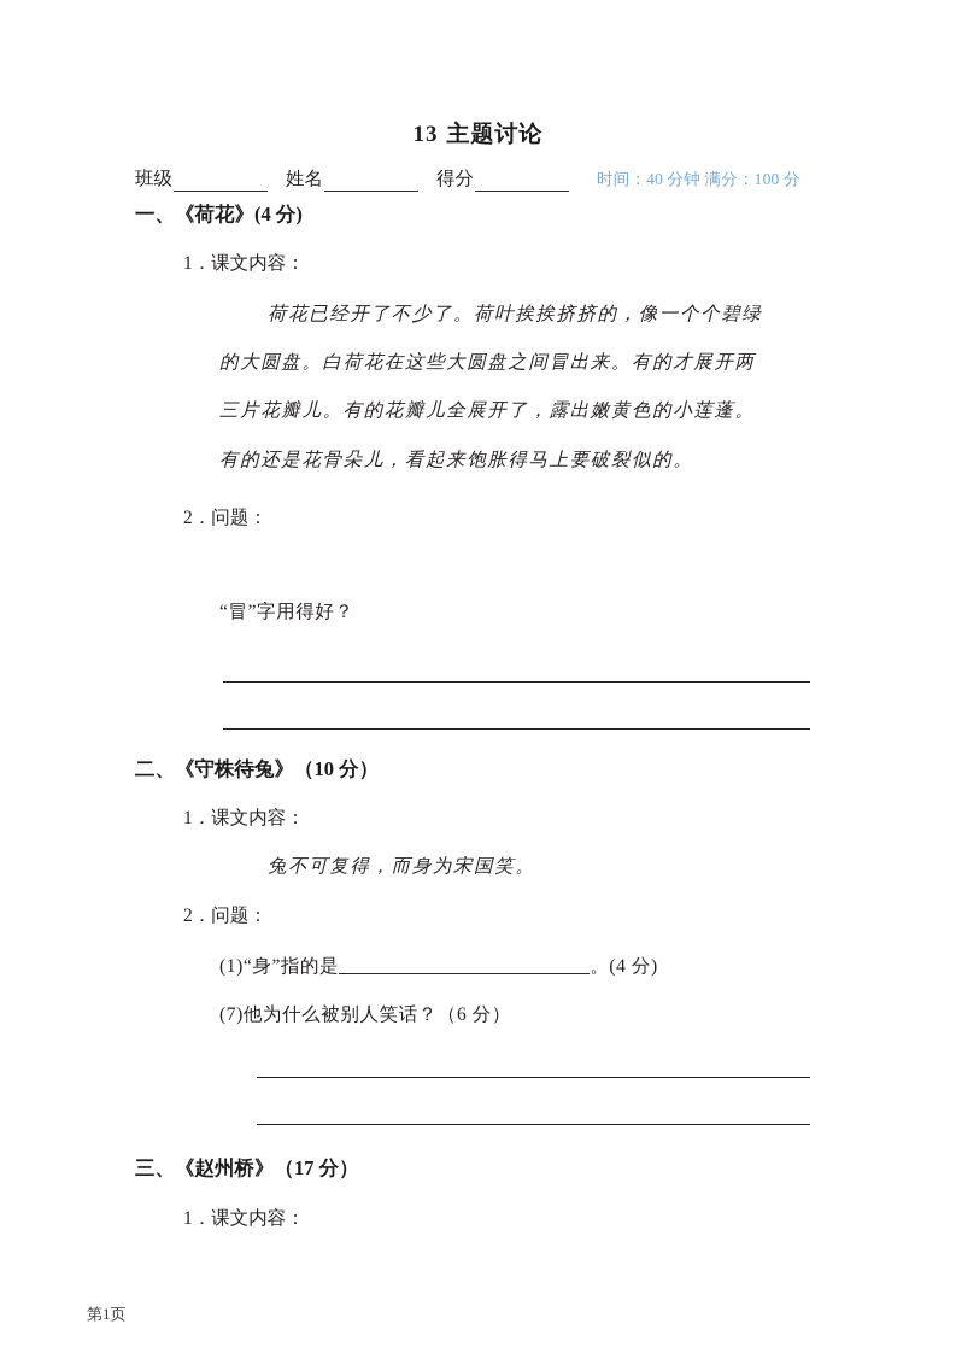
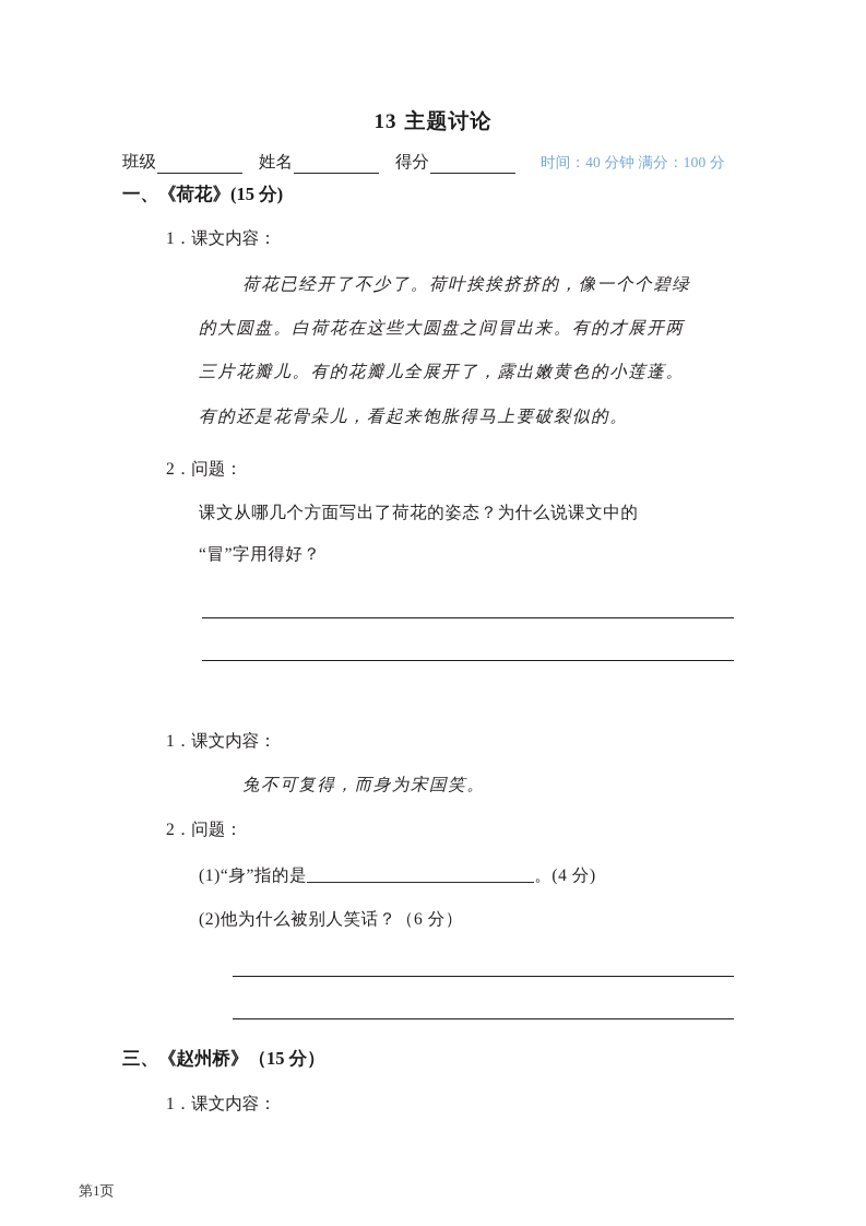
  13 主题讨论
  班级 姓名 得分 时间：40 分钟 满分：100 分
- 一、《荷花》(4 分)
+ 一、《荷花》(15 分)
  1．课文内容：
  荷花已经开了不少了。荷叶挨挨挤挤的，像一个个碧绿
  的大圆盘。白荷花在这些大圆盘之间冒出来。有的才展开两
  三片花瓣儿。有的花瓣儿全展开了，露出嫩黄色的小莲蓬。
  有的还是花骨朵儿，看起来饱胀得马上要破裂似的。
  2．问题：
+ 课文从哪几个方面写出了荷花的姿态？为什么说课文中的
  “冒”字用得好？
- 二、《守株待兔》（10 分）
  1．课文内容：
  兔不可复得，而身为宋国笑。
  2．问题：
  (1)“身”指的是 。(4 分)
- (7)他为什么被别人笑话？（6 分）
+ (2)他为什么被别人笑话？（6 分）
- 三、《赵州桥》（17 分）
+ 三、《赵州桥》（15 分）
  1．课文内容：
  第1页
